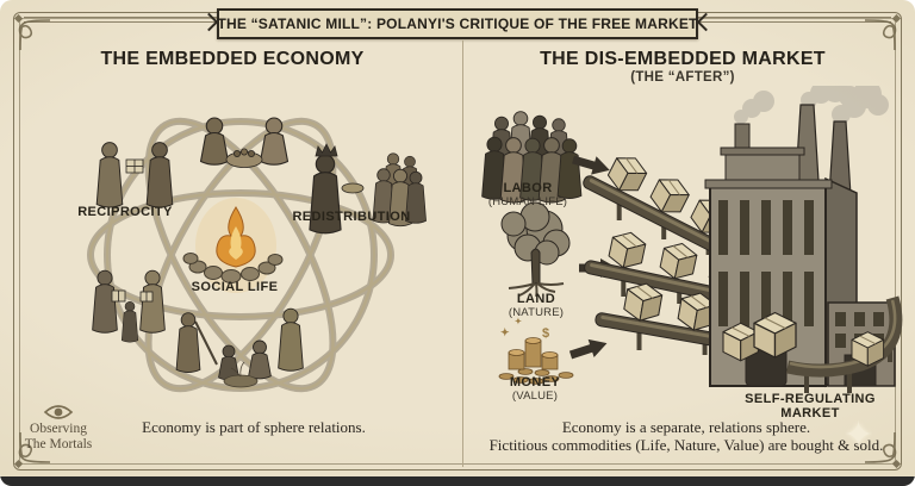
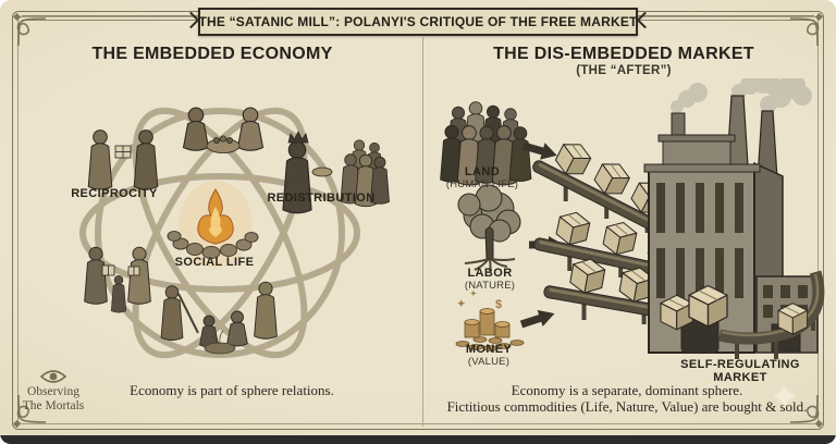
  THE “SATANIC MILL”: POLANYI'S CRITIQUE OF THE FREE MARKET
  THE EMBEDDED ECONOMY
  THE DIS-EMBEDDED MARKET
  (THE “AFTER”)
  RECIPROCITY
  REDISTRIBUTION
  SOCIAL LIFE
- LABOR
+ LAND
  (HUMAN LIFE)
- LAND
+ LABOR
  (NATURE)
  MONEY
  (VALUE)
  SELF-REGULATING
  MARKET
  ✦
  $
  Economy is part of sphere relations.
- Economy is a separate, relations sphere.
+ Economy is a separate, dominant sphere.
  Fictitious commodities (Life, Nature, Value) are bought & sold.
  Observing
  The Mortals
  ✦
